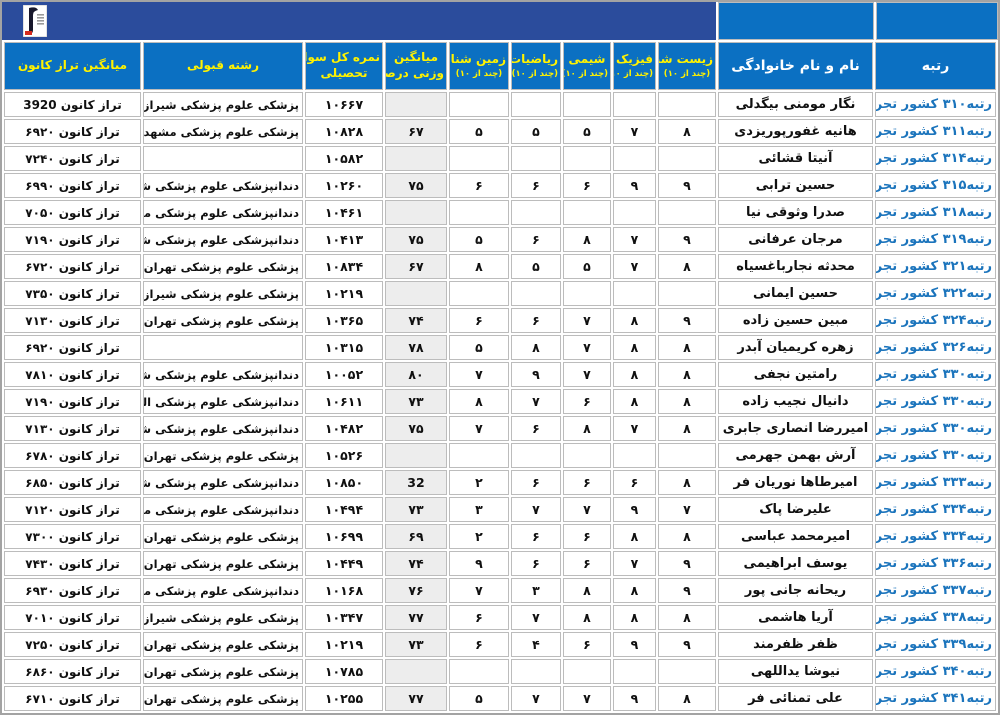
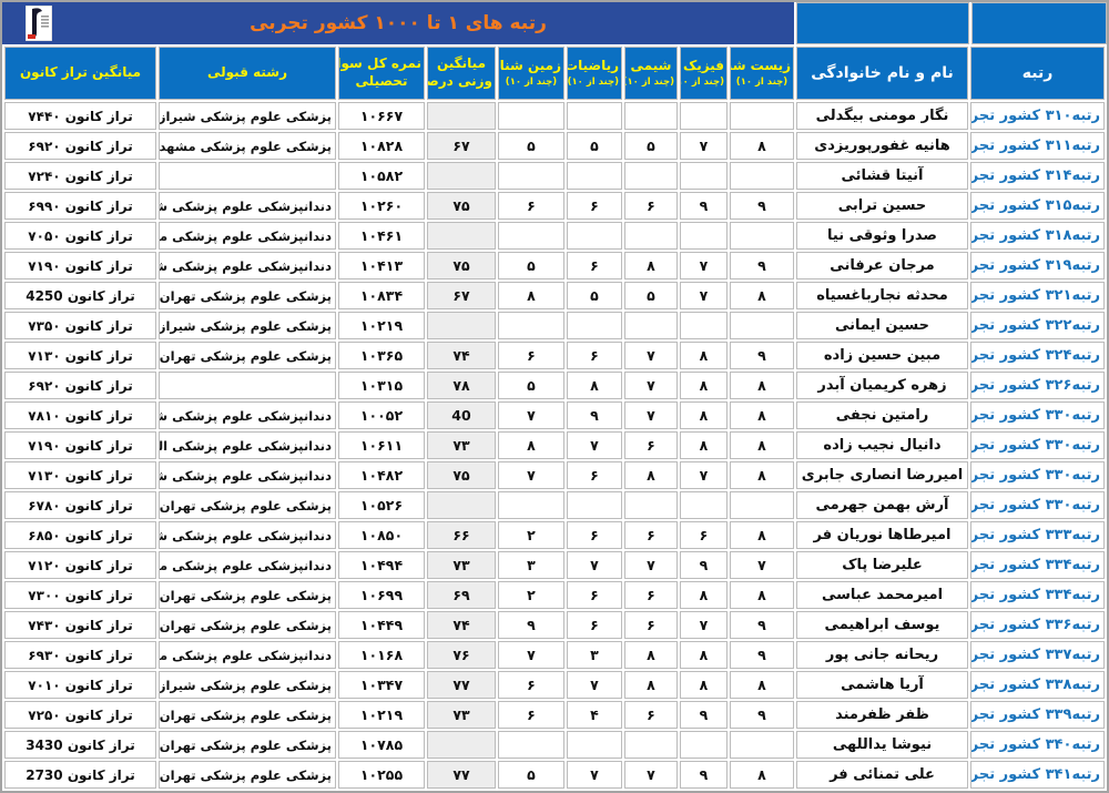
+ رتبه های ۱ تا ۱۰۰۰ کشور تجربی
  رتبه	نام و نام خانوادگی	زیست شن(چند از ۱۰)	فیزیک(چند از ۱۰	شیمی(چند از ۱۰)	ریاضیات(چند از ۱۰)	زمین شنا(چند از ۱۰)	میانگینوزنی درص	نمره کل سواتحصیلی	رشته قبولی	میانگین تراز کانون
- رتبه۳۱۰ کشور تجر	نگار مومنی بیگدلی							۱۰۶۶۷	پزشکی علوم پزشکی شیراز	تراز کانون 3920
+ رتبه۳۱۰ کشور تجر	نگار مومنی بیگدلی							۱۰۶۶۷	پزشکی علوم پزشکی شیراز	تراز کانون ۷۴۴۰
  رتبه۳۱۱ کشور تجر	هانیه غفورپوریزدی	۸	۷	۵	۵	۵	۶۷	۱۰۸۲۸	پزشکی علوم پزشکی مشهد	تراز کانون ۶۹۲۰
  رتبه۳۱۴ کشور تجر	آنیتا قشائی							۱۰۵۸۲		تراز کانون ۷۲۴۰
  رتبه۳۱۵ کشور تجر	حسین ترابی	۹	۹	۶	۶	۶	۷۵	۱۰۲۶۰	دندانپزشکی علوم پزشکی ش	تراز کانون ۶۹۹۰
  رتبه۳۱۸ کشور تجر	صدرا وثوقی نیا							۱۰۴۶۱	دندانپزشکی علوم پزشکی م	تراز کانون ۷۰۵۰
  رتبه۳۱۹ کشور تجر	مرجان عرفانی	۹	۷	۸	۶	۵	۷۵	۱۰۴۱۳	دندانپزشکی علوم پزشکی ش	تراز کانون ۷۱۹۰
- رتبه۳۲۱ کشور تجر	محدثه نجارباغسیاه	۸	۷	۵	۵	۸	۶۷	۱۰۸۳۴	پزشکی علوم پزشکی تهران	تراز کانون ۶۷۲۰
+ رتبه۳۲۱ کشور تجر	محدثه نجارباغسیاه	۸	۷	۵	۵	۸	۶۷	۱۰۸۳۴	پزشکی علوم پزشکی تهران	تراز کانون 4250
  رتبه۳۲۲ کشور تجر	حسین ایمانی							۱۰۲۱۹	پزشکی علوم پزشکی شیراز	تراز کانون ۷۳۵۰
  رتبه۳۲۴ کشور تجر	مبین حسین زاده	۹	۸	۷	۶	۶	۷۴	۱۰۳۶۵	پزشکی علوم پزشکی تهران	تراز کانون ۷۱۳۰
  رتبه۳۲۶ کشور تجر	زهره کریمیان آبدر	۸	۸	۷	۸	۵	۷۸	۱۰۳۱۵		تراز کانون ۶۹۲۰
- رتبه۳۳۰ کشور تجر	رامتین نجفی	۸	۸	۷	۹	۷	۸۰	۱۰۰۵۲	دندانپزشکی علوم پزشکی ش	تراز کانون ۷۸۱۰
+ رتبه۳۳۰ کشور تجر	رامتین نجفی	۸	۸	۷	۹	۷	40	۱۰۰۵۲	دندانپزشکی علوم پزشکی ش	تراز کانون ۷۸۱۰
  رتبه۳۳۰ کشور تجر	دانیال نجیب زاده	۸	۸	۶	۷	۸	۷۳	۱۰۶۱۱	دندانپزشکی علوم پزشکی ال	تراز کانون ۷۱۹۰
  رتبه۳۳۰ کشور تجر	امیررضا انصاری جابری	۸	۷	۸	۶	۷	۷۵	۱۰۴۸۲	دندانپزشکی علوم پزشکی ش	تراز کانون ۷۱۳۰
  رتبه۳۳۰ کشور تجر	آرش بهمن جهرمی							۱۰۵۲۶	پزشکی علوم پزشکی تهران	تراز کانون ۶۷۸۰
- رتبه۳۳۳ کشور تجر	امیرطاها نوریان فر	۸	۶	۶	۶	۲	32	۱۰۸۵۰	دندانپزشکی علوم پزشکی ش	تراز کانون ۶۸۵۰
+ رتبه۳۳۳ کشور تجر	امیرطاها نوریان فر	۸	۶	۶	۶	۲	۶۶	۱۰۸۵۰	دندانپزشکی علوم پزشکی ش	تراز کانون ۶۸۵۰
  رتبه۳۳۴ کشور تجر	علیرضا پاک	۷	۹	۷	۷	۳	۷۳	۱۰۴۹۴	دندانپزشکی علوم پزشکی م	تراز کانون ۷۱۲۰
  رتبه۳۳۴ کشور تجر	امیرمحمد عباسی	۸	۸	۶	۶	۲	۶۹	۱۰۶۹۹	پزشکی علوم پزشکی تهران	تراز کانون ۷۳۰۰
  رتبه۳۳۶ کشور تجر	یوسف ابراهیمی	۹	۷	۶	۶	۹	۷۴	۱۰۴۴۹	پزشکی علوم پزشکی تهران	تراز کانون ۷۴۳۰
  رتبه۳۳۷ کشور تجر	ریحانه جانی پور	۹	۸	۸	۳	۷	۷۶	۱۰۱۶۸	دندانپزشکی علوم پزشکی م	تراز کانون ۶۹۳۰
  رتبه۳۳۸ کشور تجر	آریا هاشمی	۸	۸	۸	۷	۶	۷۷	۱۰۳۴۷	پزشکی علوم پزشکی شیراز	تراز کانون ۷۰۱۰
  رتبه۳۳۹ کشور تجر	ظفر ظفرمند	۹	۹	۶	۴	۶	۷۳	۱۰۲۱۹	پزشکی علوم پزشکی تهران	تراز کانون ۷۲۵۰
- رتبه۳۴۰ کشور تجر	نیوشا یداللهی							۱۰۷۸۵	پزشکی علوم پزشکی تهران	تراز کانون ۶۸۶۰
+ رتبه۳۴۰ کشور تجر	نیوشا یداللهی							۱۰۷۸۵	پزشکی علوم پزشکی تهران	تراز کانون 3430
- رتبه۳۴۱ کشور تجر	علی تمنائی فر	۸	۹	۷	۷	۵	۷۷	۱۰۲۵۵	پزشکی علوم پزشکی تهران	تراز کانون ۶۷۱۰
+ رتبه۳۴۱ کشور تجر	علی تمنائی فر	۸	۹	۷	۷	۵	۷۷	۱۰۲۵۵	پزشکی علوم پزشکی تهران	تراز کانون 2730
